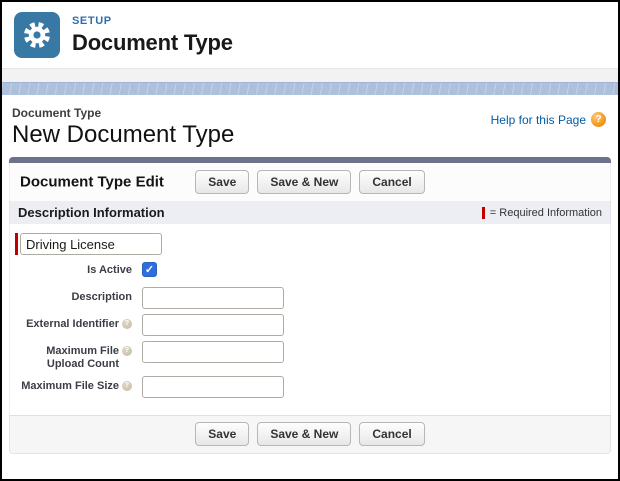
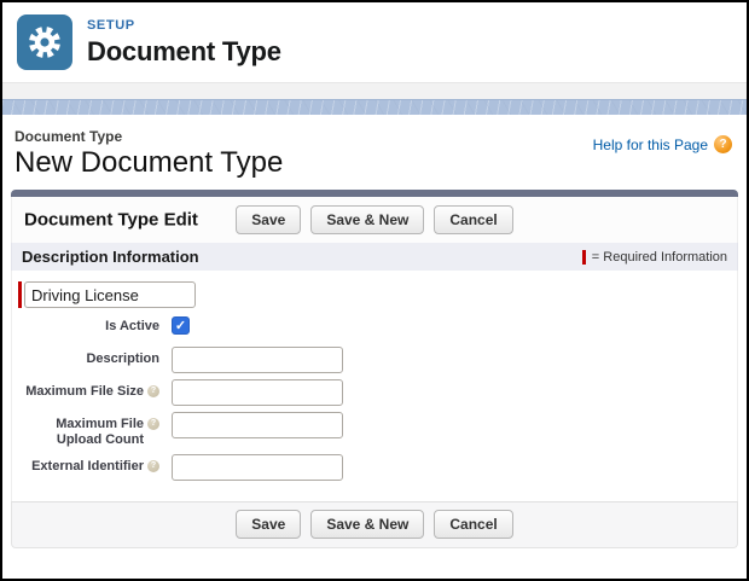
  SETUP
  Document Type
  Document Type
  New Document Type
  Help for this Page
  ?
  Document Type Edit
  Save Save & New Cancel
  Description Information
  = Required Information
  Driving License
  Is Active
  ✓
  Description
- External Identifier
+ Maximum File Size
  Maximum File
  Upload Count
- Maximum File Size
+ External Identifier
  Save Save & New Cancel
